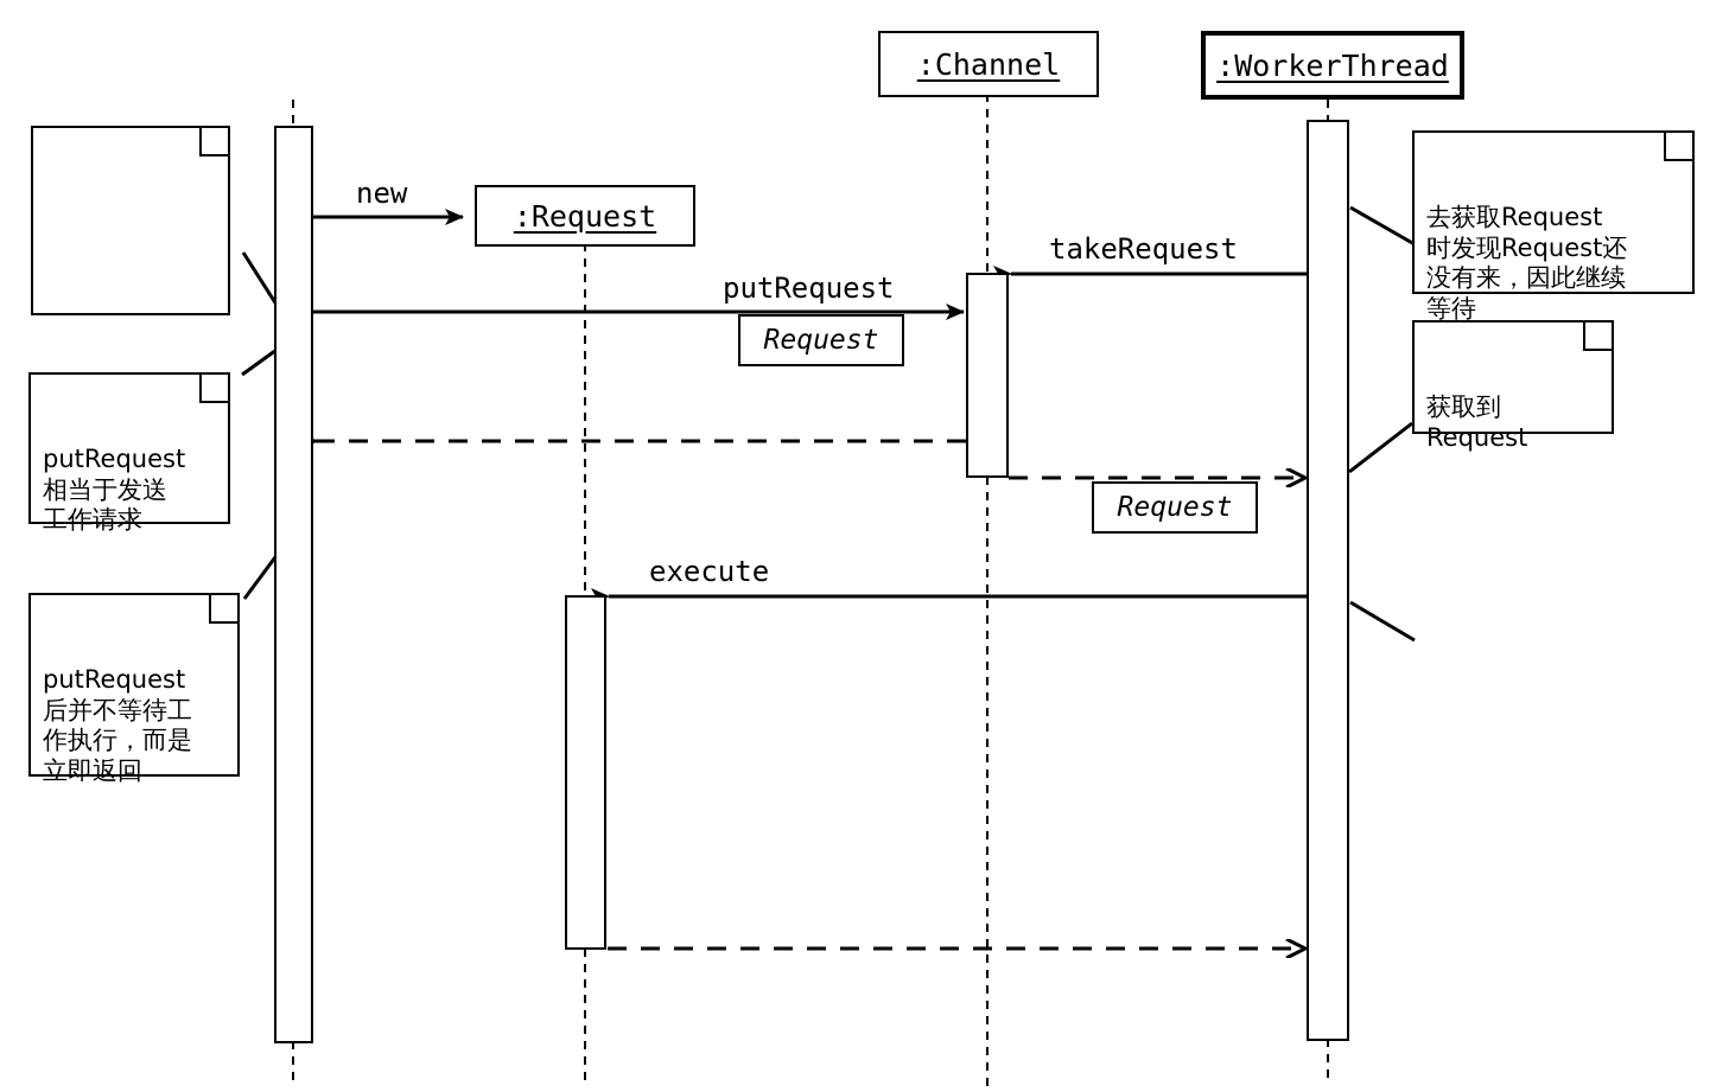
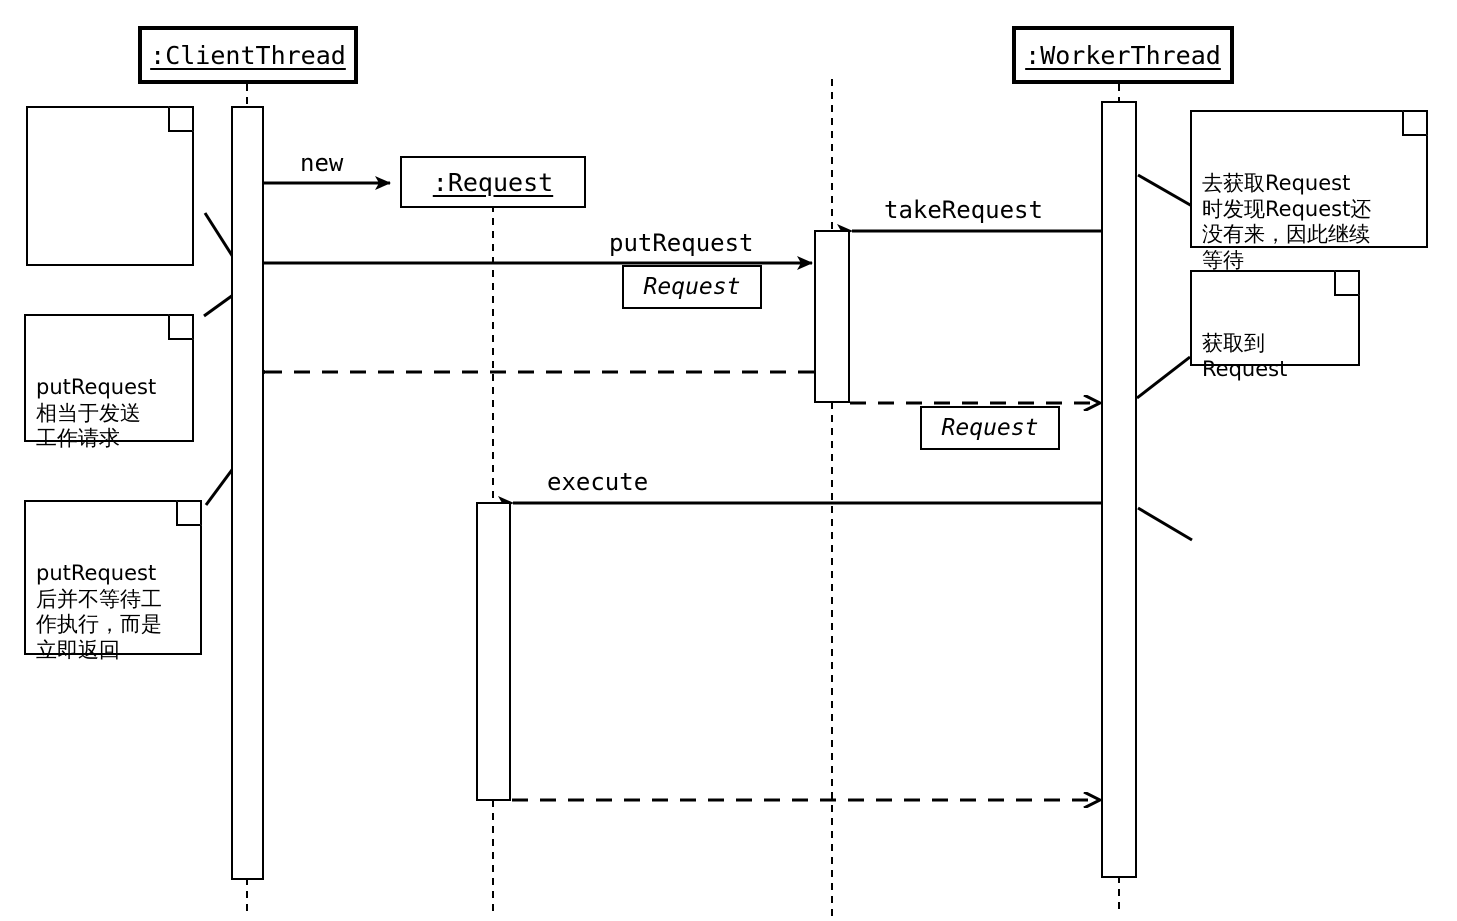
+ :ClientThread
  :Request
- :Channel
  :WorkerThread
  new
  putRequest
  takeRequest
  execute
  Request
  Request
  putRequest
  相当于发送
  工作请求
  putRequest
  后并不等待工
  作执行，而是
  立即返回
  去获取Request
  时发现Request还
  没有来，因此继续
  等待
  获取到
  Request
